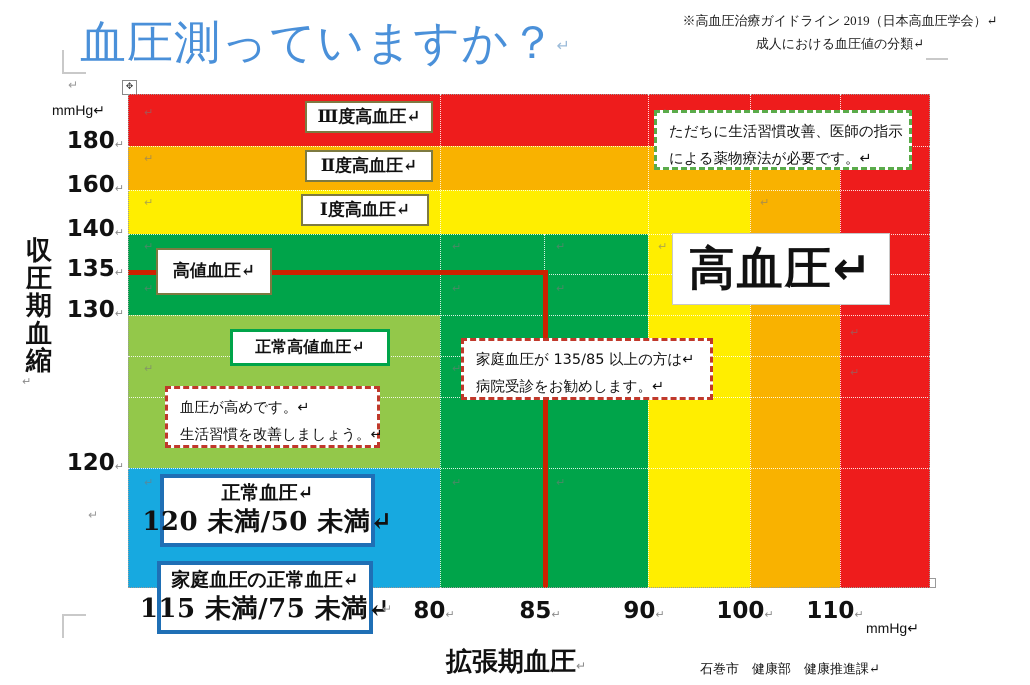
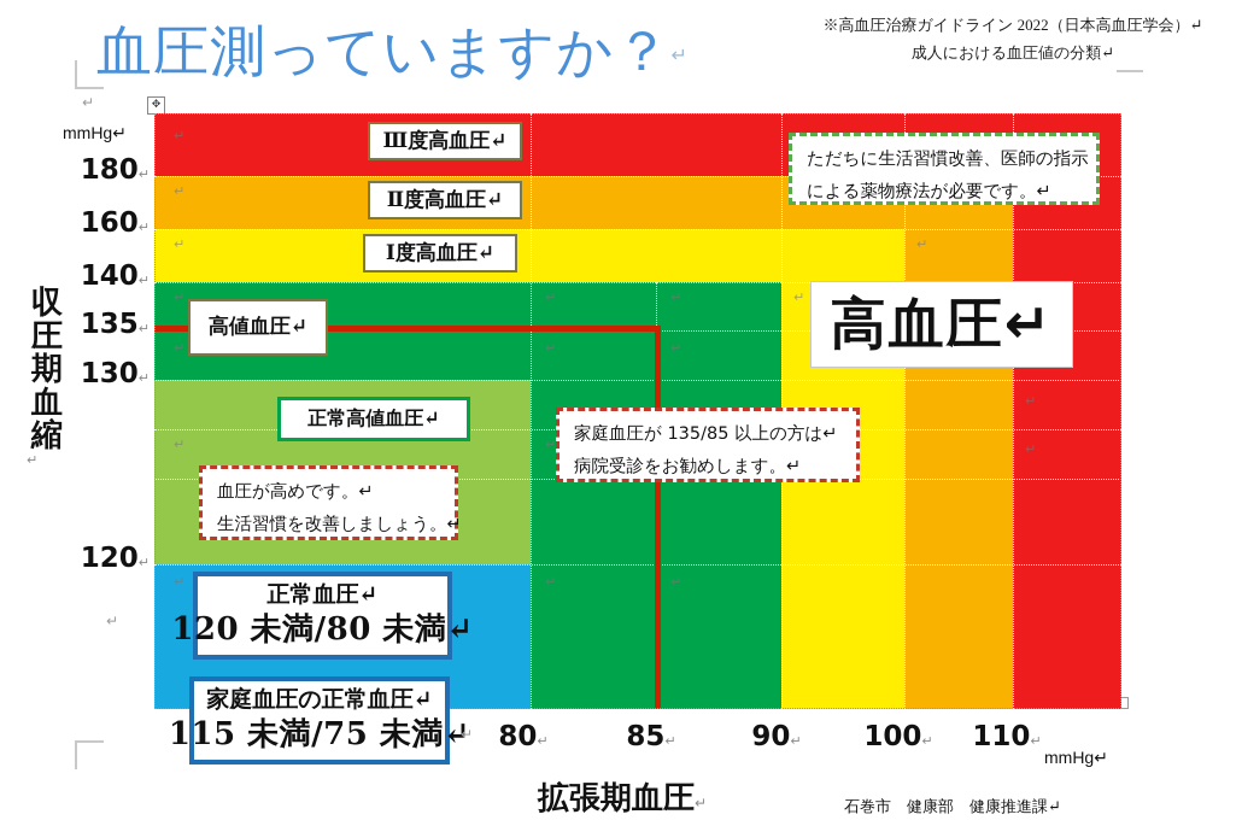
  血圧測っていますか？↵
- ※高血圧治療ガイドライン 2019（日本高血圧学会）↵
+ ※高血圧治療ガイドライン 2022（日本高血圧学会）↵
  成人における血圧値の分類↵
  mmHg↵
  収
  圧
  期
  血
  縮
  ↵
  180↵
  160↵
  140↵
  135↵
  130↵
  120↵
  ↵
  ↵
  ✥
  ↵
  ↵
  ↵
  ↵
  ↵
  ↵
  ↵
  ↵
  ↵
  ↵
  ↵
  ↵
  ↵
  ↵
  ↵
  ↵
  ↵
  ↵
  Ⅲ度高血圧↵
  Ⅱ度高血圧↵
  Ⅰ度高血圧↵
  高値血圧↵
  正常高値血圧↵
  高血圧↵
  正常血圧↵
- 120 未満/50 未満↵
+ 120 未満/80 未満↵
  家庭血圧の正常血圧↵
  115 未満/75 未満↵
  ただちに生活習慣改善、医師の指示
  による薬物療法が必要です。↵
  血圧が高めです。↵
  生活習慣を改善しましょう。↵
  家庭血圧が 135/85 以上の方は↵
  病院受診をお勧めします。↵
  ↵
  80↵
  85↵
  90↵
  100↵
  110↵
  mmHg↵
  拡張期血圧↵
  石巻市 健康部 健康推進課↵
